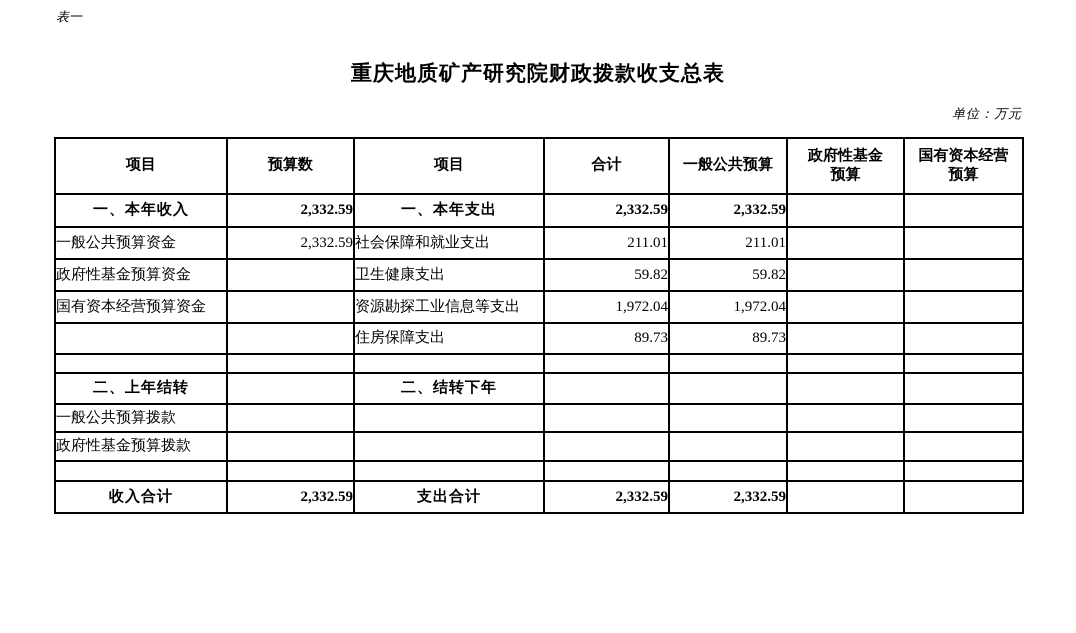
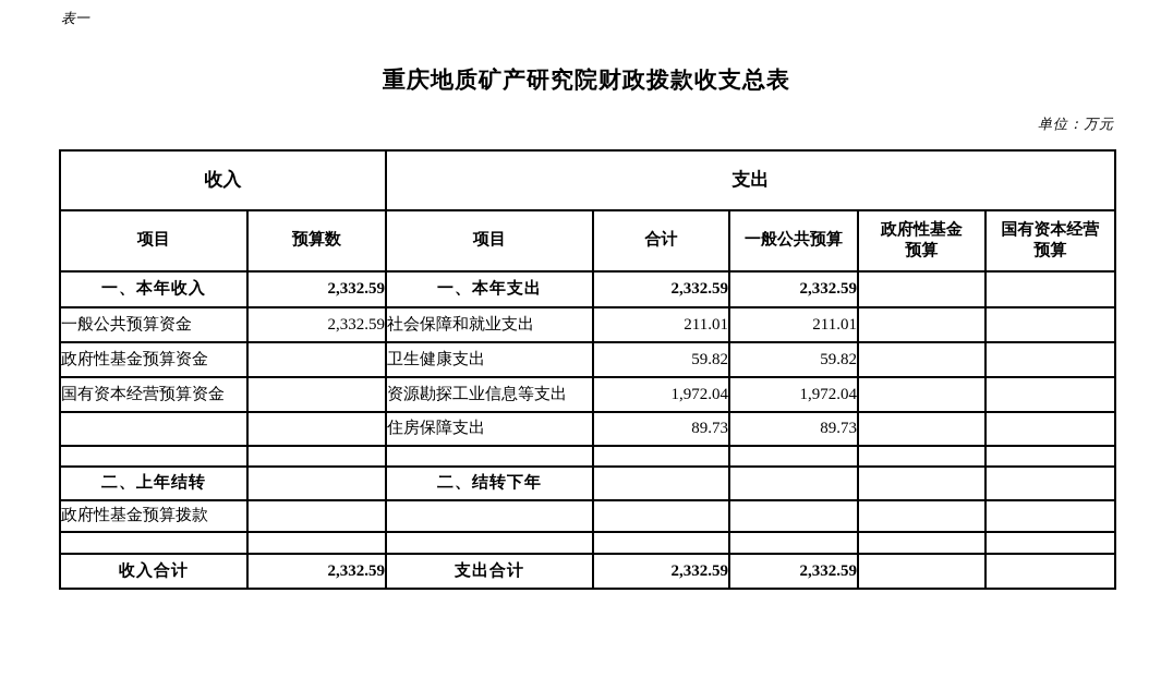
  表一
  重庆地质矿产研究院财政拨款收支总表
  单位：万元
+ 收入	支出
  项目	预算数	项目	合计	一般公共预算	政府性基金 预算	国有资本经营 预算
  一、本年收入	2,332.59	一、本年支出	2,332.59	2,332.59
  一般公共预算资金	2,332.59	社会保障和就业支出	211.01	211.01
  政府性基金预算资金		卫生健康支出	59.82	59.82
  国有资本经营预算资金		资源勘探工业信息等支出	1,972.04	1,972.04
  		住房保障支出	89.73	89.73
  二、上年结转		二、结转下年
- 一般公共预算拨款
  政府性基金预算拨款
  收入合计	2,332.59	支出合计	2,332.59	2,332.59
